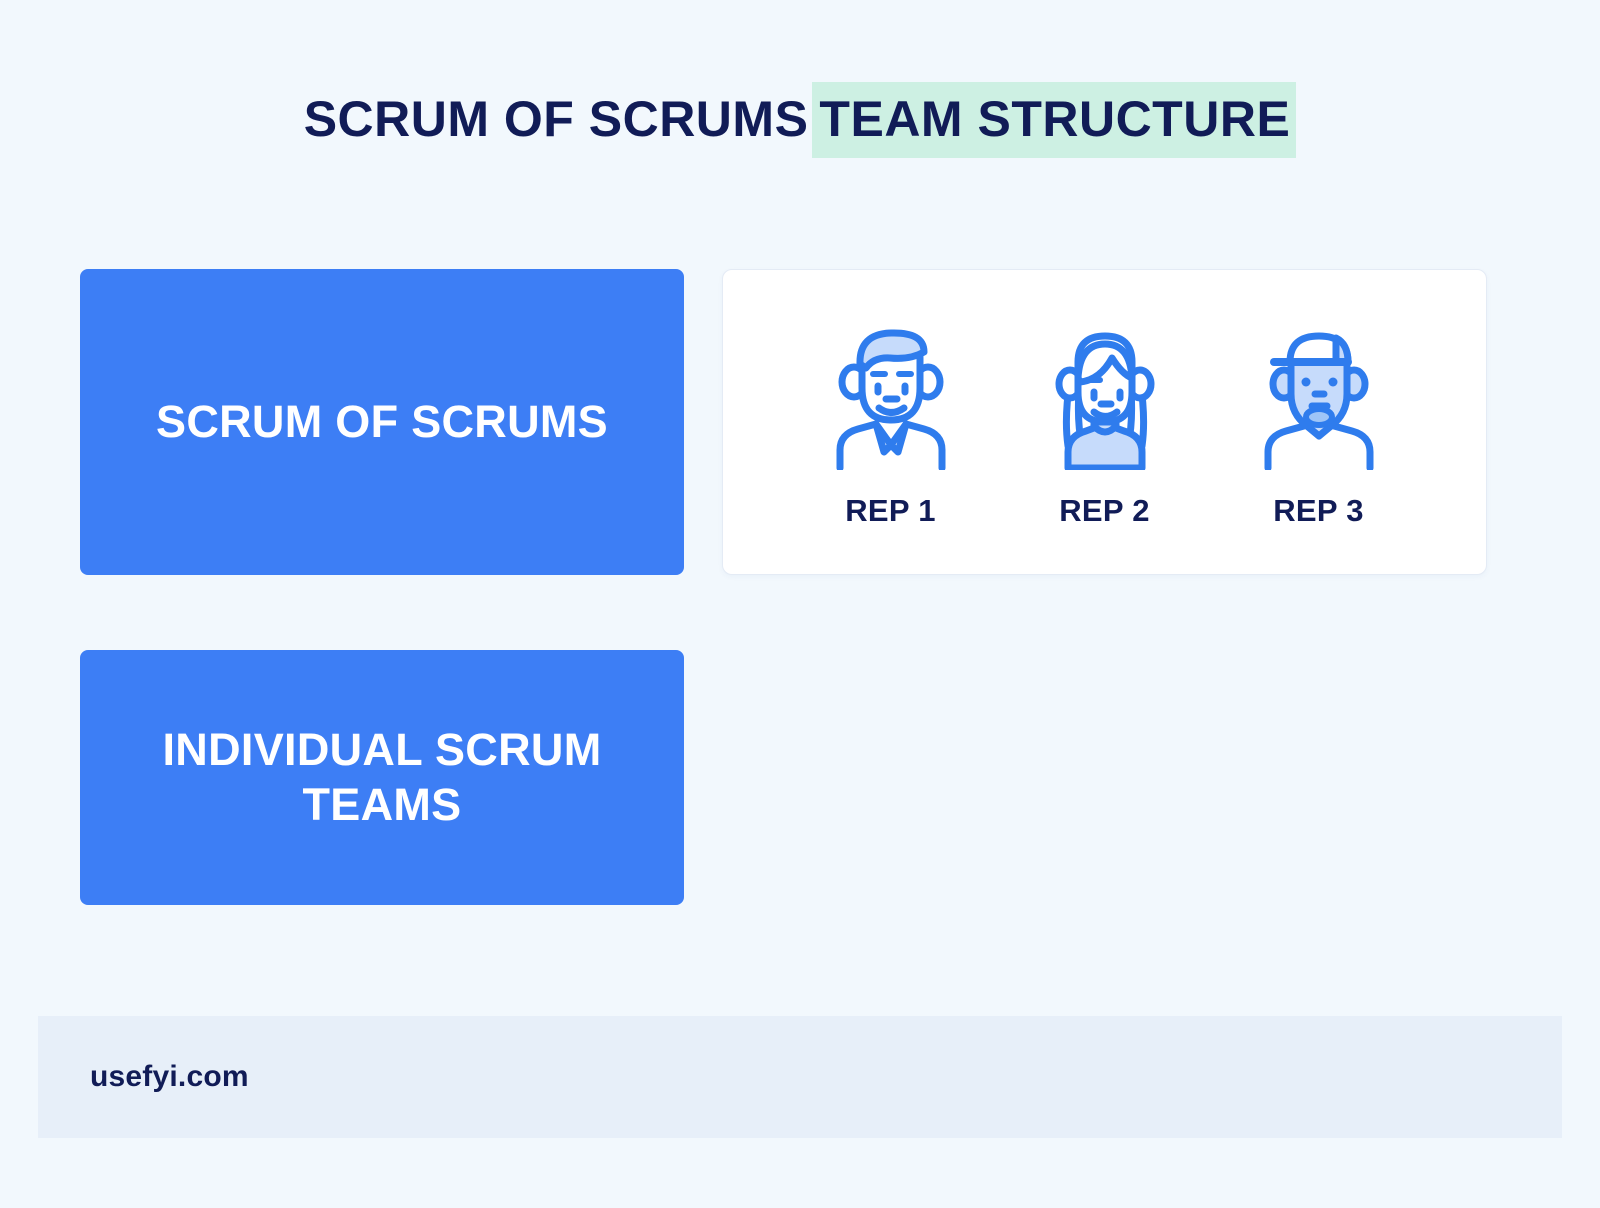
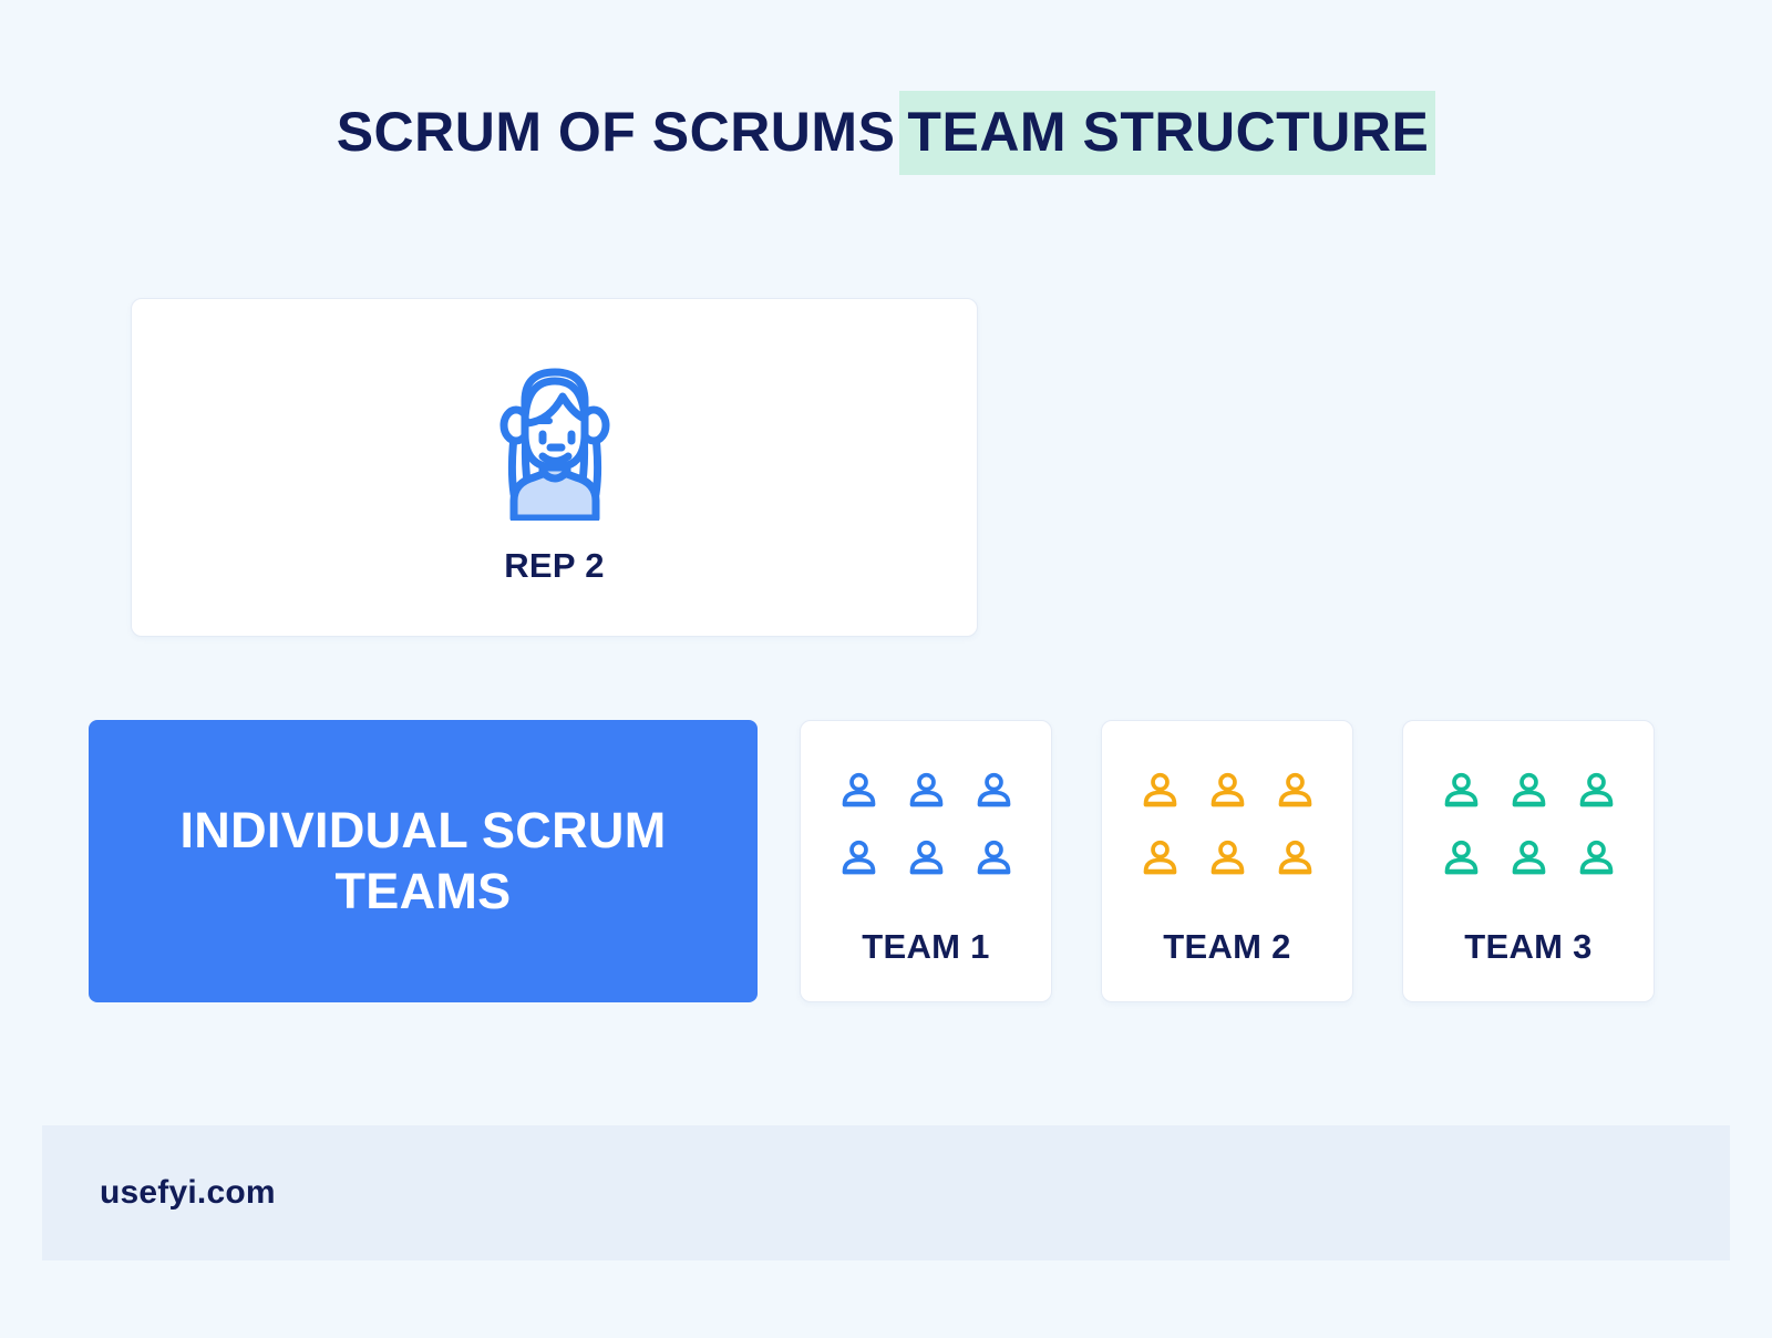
  SCRUM OF SCRUMS TEAM STRUCTURE
- SCRUM OF SCRUMS
- REP 1
  REP 2
- REP 3
  INDIVIDUAL SCRUM TEAMS
+ TEAM 1
+ TEAM 2
+ TEAM 3
  usefyi.com
